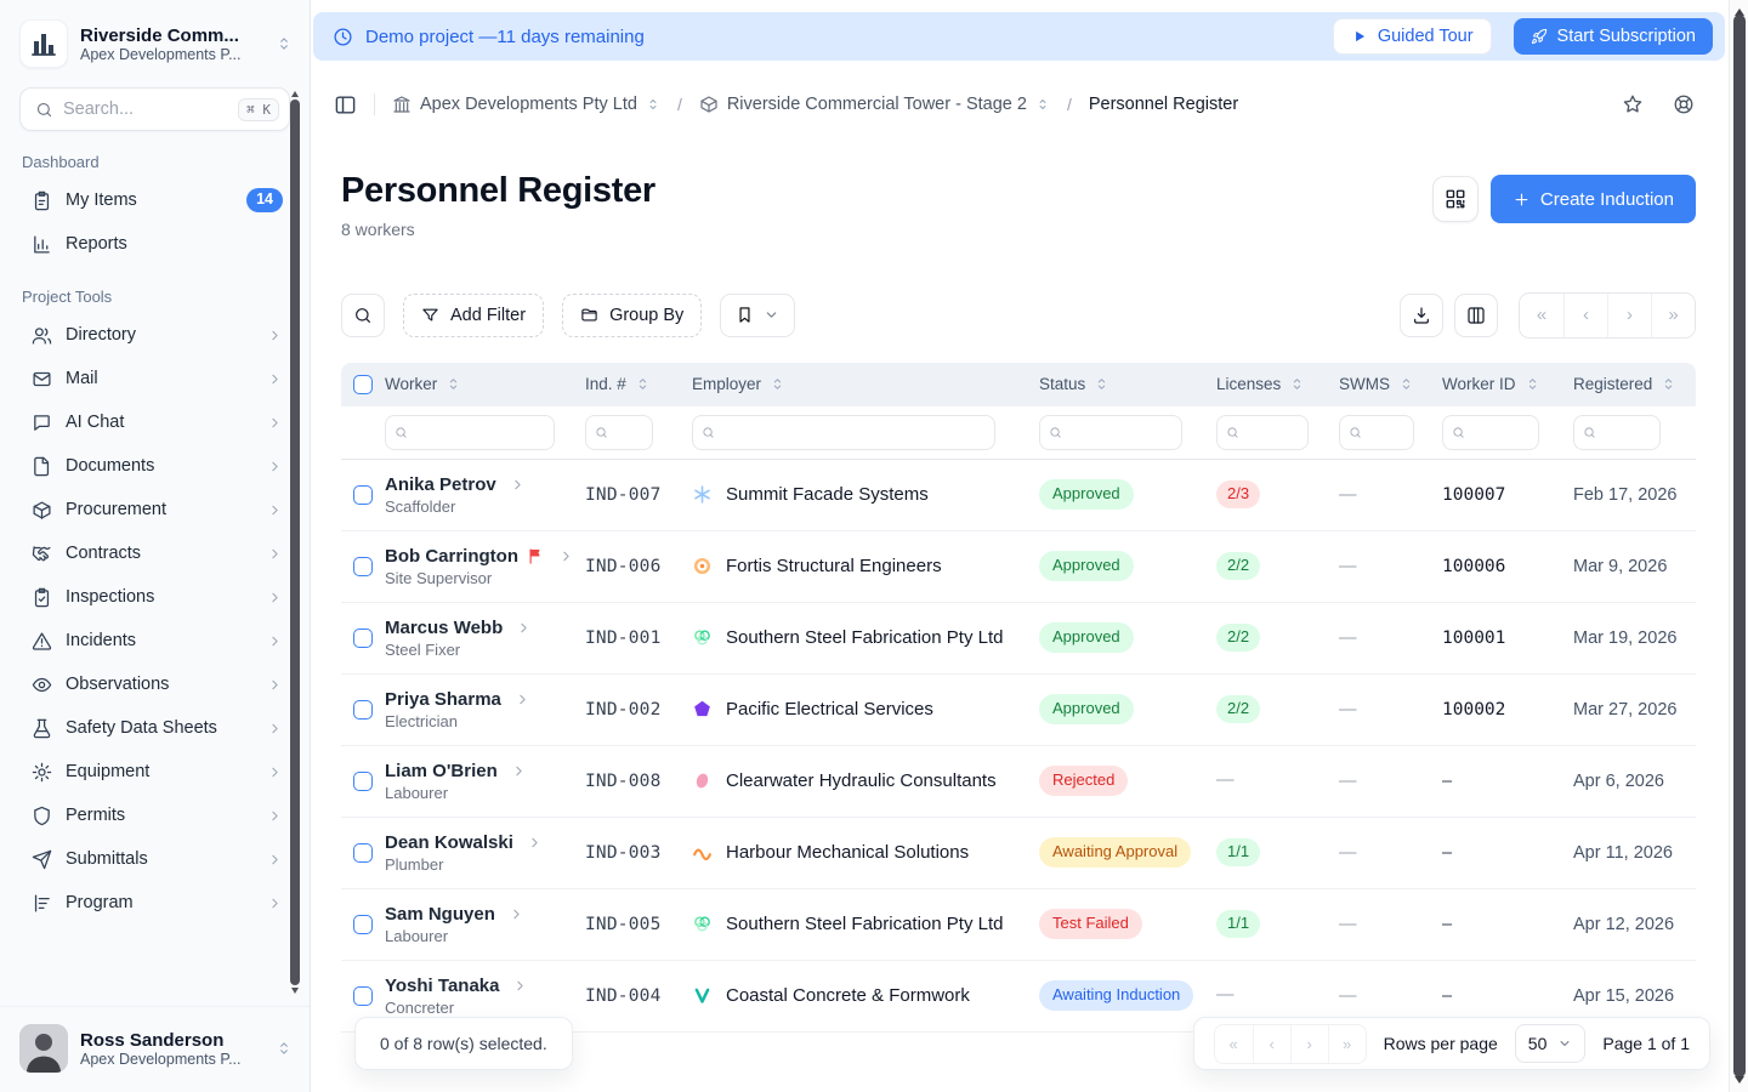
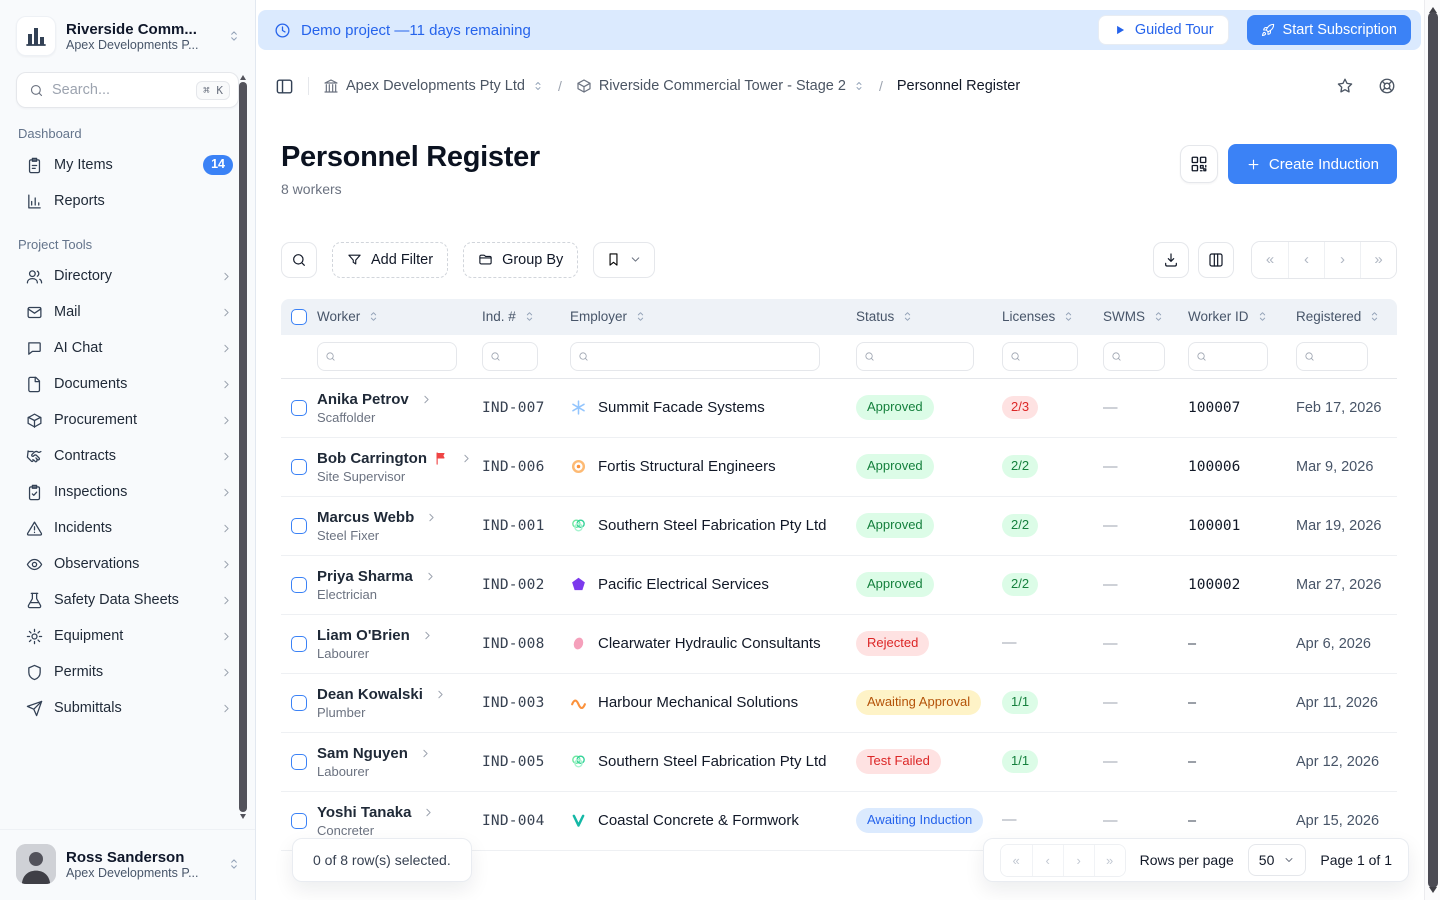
  Riverside Comm...
  Apex Developments P...
  Search...
  ⌘ K
  Dashboard
  My Items
  14
  Reports
  Project Tools
  Directory
  Mail
  AI Chat
  Documents
  Procurement
  Contracts
  Inspections
  Incidents
  Observations
  Safety Data Sheets
  Equipment
  Permits
  Submittals
- Program
  Ross Sanderson
  Apex Developments P...
  Demo project —11 days remaining
  Guided Tour
  Start Subscription
  Apex Developments Pty Ltd
  /
  Riverside Commercial Tower - Stage 2
  /
  Personnel Register
  Personnel Register
  8 workers
  Create Induction
  Add Filter
  Group By
  «
  ‹
  ›
  »
  Worker
  Ind. #
  Employer
  Status
  Licenses
  SWMS
  Worker ID
  Registered
  Anika Petrov
  Scaffolder
  IND-007
  Summit Facade Systems
  Approved
  2/3
  —
  100007
  Feb 17, 2026
  Bob Carrington
  Site Supervisor
  IND-006
  Fortis Structural Engineers
  Approved
  2/2
  —
  100006
  Mar 9, 2026
  Marcus Webb
  Steel Fixer
  IND-001
  Southern Steel Fabrication Pty Ltd
  Approved
  2/2
  —
  100001
  Mar 19, 2026
  Priya Sharma
  Electrician
  IND-002
  Pacific Electrical Services
  Approved
  2/2
  —
  100002
  Mar 27, 2026
  Liam O'Brien
  Labourer
  IND-008
  Clearwater Hydraulic Consultants
  Rejected
  —
  —
  –
  Apr 6, 2026
  Dean Kowalski
  Plumber
  IND-003
  Harbour Mechanical Solutions
  Awaiting Approval
  1/1
  —
  –
  Apr 11, 2026
  Sam Nguyen
  Labourer
  IND-005
  Southern Steel Fabrication Pty Ltd
  Test Failed
  1/1
  —
  –
  Apr 12, 2026
  Yoshi Tanaka
  Concreter
  IND-004
  Coastal Concrete & Formwork
  Awaiting Induction
  —
  —
  –
  Apr 15, 2026
  0 of 8 row(s) selected.
  «
  ‹
  ›
  »
  Rows per page
  50
  Page 1 of 1
